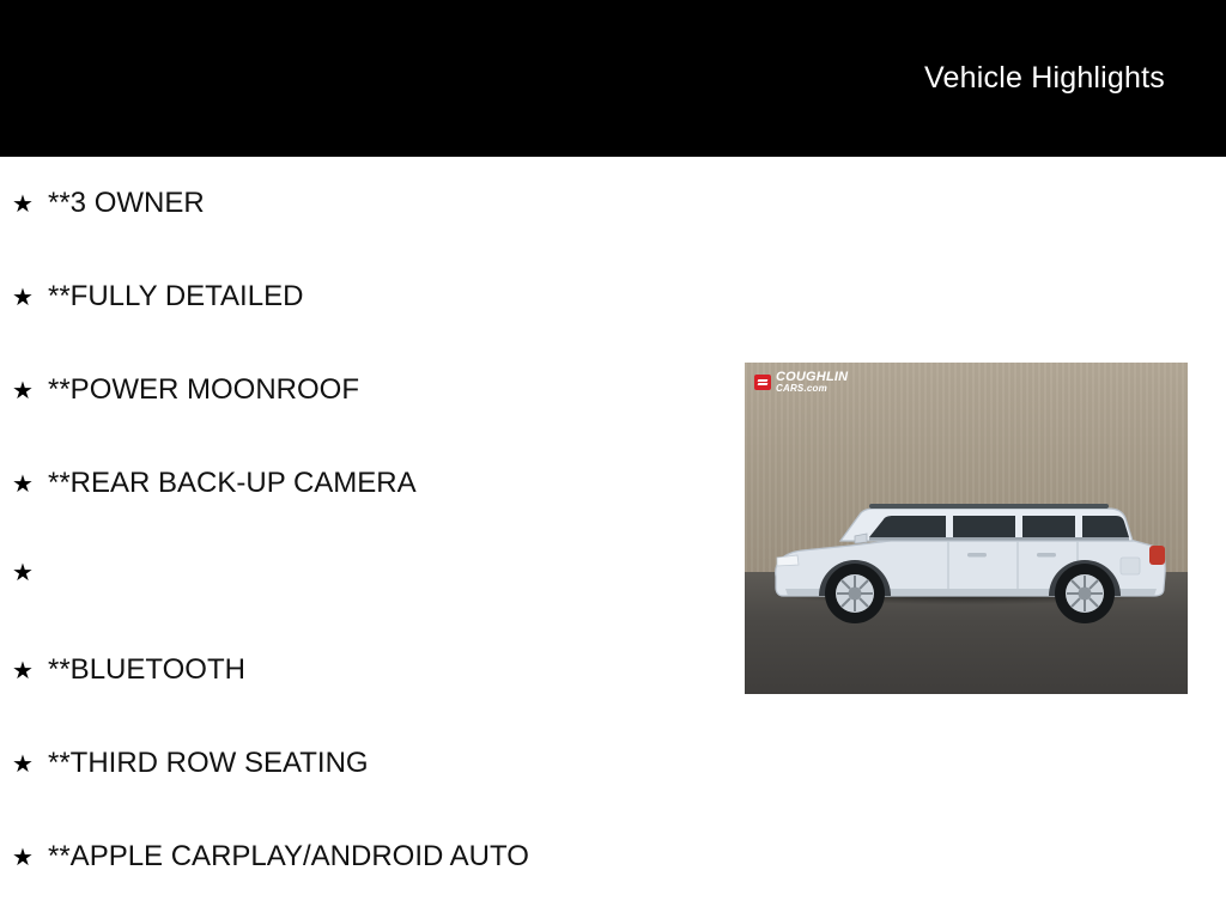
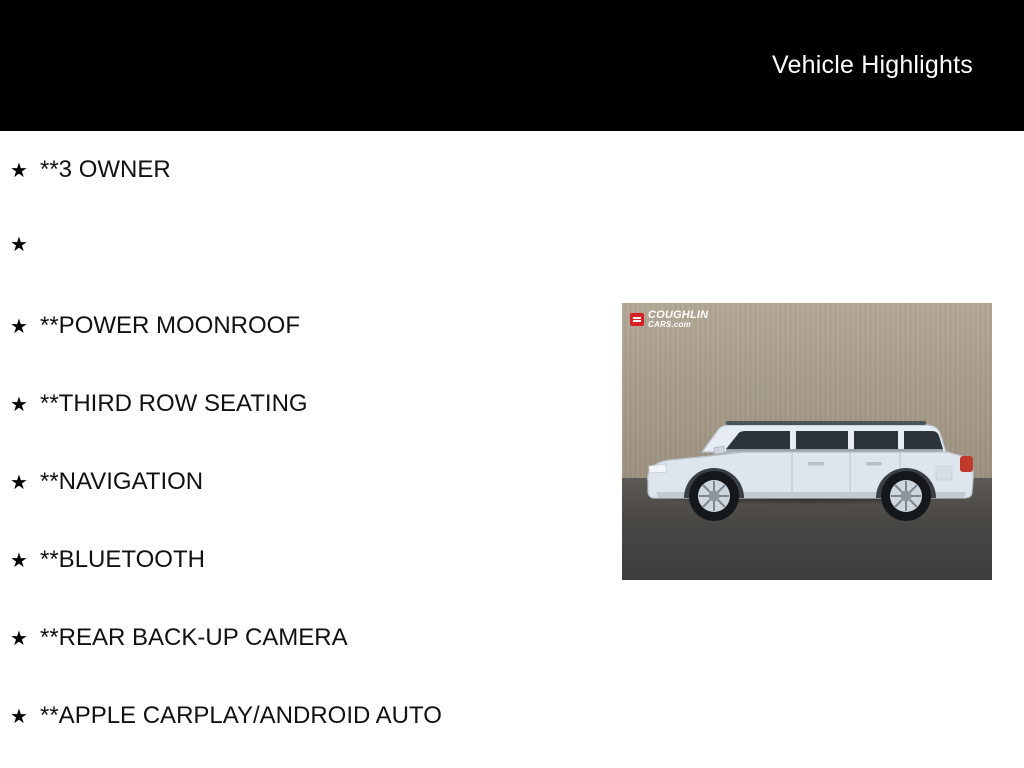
  Vehicle Highlights
  ★
  **3 OWNER
  ★
- **FULLY DETAILED
  ★
  **POWER MOONROOF
  ★
- **REAR BACK-UP CAMERA
+ **THIRD ROW SEATING
  ★
+ **NAVIGATION
  ★
  **BLUETOOTH
  ★
- **THIRD ROW SEATING
+ **REAR BACK-UP CAMERA
  ★
  **APPLE CARPLAY/ANDROID AUTO
  COUGHLIN
  CARS.com
